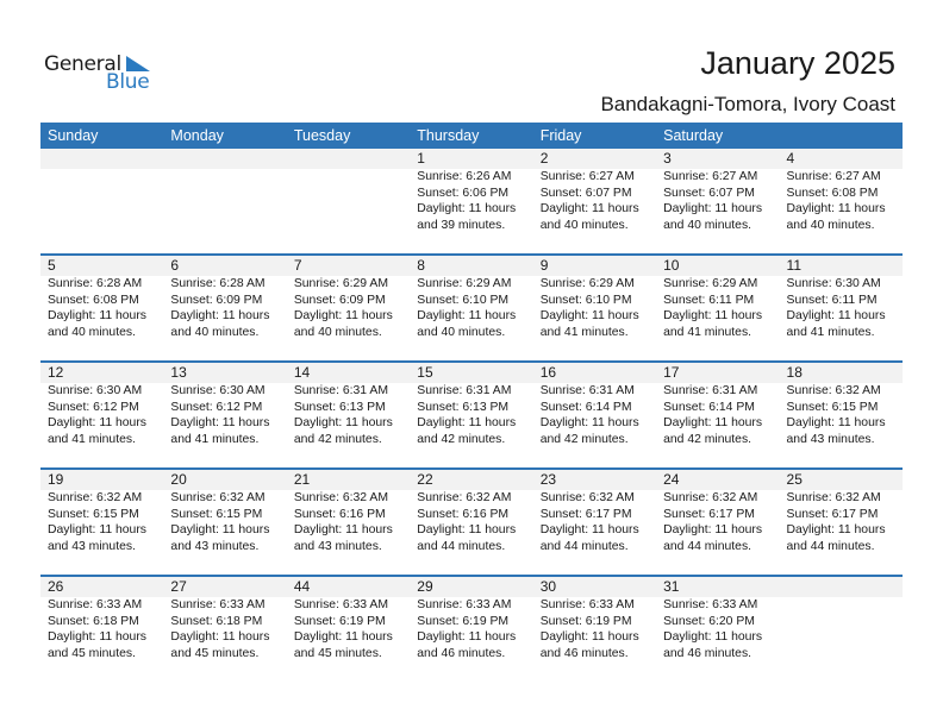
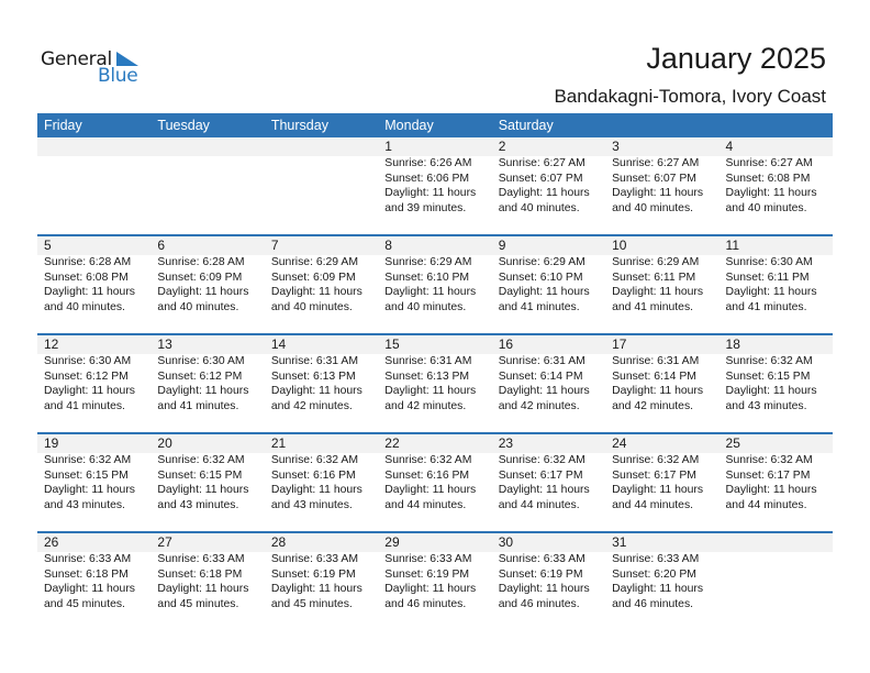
  General
  Blue
  January 2025
  Bandakagni-Tomora, Ivory Coast
- Sunday
- Monday
+ Friday
  Tuesday
  Thursday
- Friday
+ Monday
  Saturday
  1
  2
  3
  4
  Sunrise: 6:26 AM
  Sunset: 6:06 PM
  Daylight: 11 hours
  and 39 minutes.
  Sunrise: 6:27 AM
  Sunset: 6:07 PM
  Daylight: 11 hours
  and 40 minutes.
  Sunrise: 6:27 AM
  Sunset: 6:07 PM
  Daylight: 11 hours
  and 40 minutes.
  Sunrise: 6:27 AM
  Sunset: 6:08 PM
  Daylight: 11 hours
  and 40 minutes.
  5
  6
  7
  8
  9
  10
  11
  Sunrise: 6:28 AM
  Sunset: 6:08 PM
  Daylight: 11 hours
  and 40 minutes.
  Sunrise: 6:28 AM
  Sunset: 6:09 PM
  Daylight: 11 hours
  and 40 minutes.
  Sunrise: 6:29 AM
  Sunset: 6:09 PM
  Daylight: 11 hours
  and 40 minutes.
  Sunrise: 6:29 AM
  Sunset: 6:10 PM
  Daylight: 11 hours
  and 40 minutes.
  Sunrise: 6:29 AM
  Sunset: 6:10 PM
  Daylight: 11 hours
  and 41 minutes.
  Sunrise: 6:29 AM
  Sunset: 6:11 PM
  Daylight: 11 hours
  and 41 minutes.
  Sunrise: 6:30 AM
  Sunset: 6:11 PM
  Daylight: 11 hours
  and 41 minutes.
  12
  13
  14
  15
  16
  17
  18
  Sunrise: 6:30 AM
  Sunset: 6:12 PM
  Daylight: 11 hours
  and 41 minutes.
  Sunrise: 6:30 AM
  Sunset: 6:12 PM
  Daylight: 11 hours
  and 41 minutes.
  Sunrise: 6:31 AM
  Sunset: 6:13 PM
  Daylight: 11 hours
  and 42 minutes.
  Sunrise: 6:31 AM
  Sunset: 6:13 PM
  Daylight: 11 hours
  and 42 minutes.
  Sunrise: 6:31 AM
  Sunset: 6:14 PM
  Daylight: 11 hours
  and 42 minutes.
  Sunrise: 6:31 AM
  Sunset: 6:14 PM
  Daylight: 11 hours
  and 42 minutes.
  Sunrise: 6:32 AM
  Sunset: 6:15 PM
  Daylight: 11 hours
  and 43 minutes.
  19
  20
  21
  22
  23
  24
  25
  Sunrise: 6:32 AM
  Sunset: 6:15 PM
  Daylight: 11 hours
  and 43 minutes.
  Sunrise: 6:32 AM
  Sunset: 6:15 PM
  Daylight: 11 hours
  and 43 minutes.
  Sunrise: 6:32 AM
  Sunset: 6:16 PM
  Daylight: 11 hours
  and 43 minutes.
  Sunrise: 6:32 AM
  Sunset: 6:16 PM
  Daylight: 11 hours
  and 44 minutes.
  Sunrise: 6:32 AM
  Sunset: 6:17 PM
  Daylight: 11 hours
  and 44 minutes.
  Sunrise: 6:32 AM
  Sunset: 6:17 PM
  Daylight: 11 hours
  and 44 minutes.
  Sunrise: 6:32 AM
  Sunset: 6:17 PM
  Daylight: 11 hours
  and 44 minutes.
  26
  27
- 44
+ 28
  29
  30
  31
  Sunrise: 6:33 AM
  Sunset: 6:18 PM
  Daylight: 11 hours
  and 45 minutes.
  Sunrise: 6:33 AM
  Sunset: 6:18 PM
  Daylight: 11 hours
  and 45 minutes.
  Sunrise: 6:33 AM
  Sunset: 6:19 PM
  Daylight: 11 hours
  and 45 minutes.
  Sunrise: 6:33 AM
  Sunset: 6:19 PM
  Daylight: 11 hours
  and 46 minutes.
  Sunrise: 6:33 AM
  Sunset: 6:19 PM
  Daylight: 11 hours
  and 46 minutes.
  Sunrise: 6:33 AM
  Sunset: 6:20 PM
  Daylight: 11 hours
  and 46 minutes.
